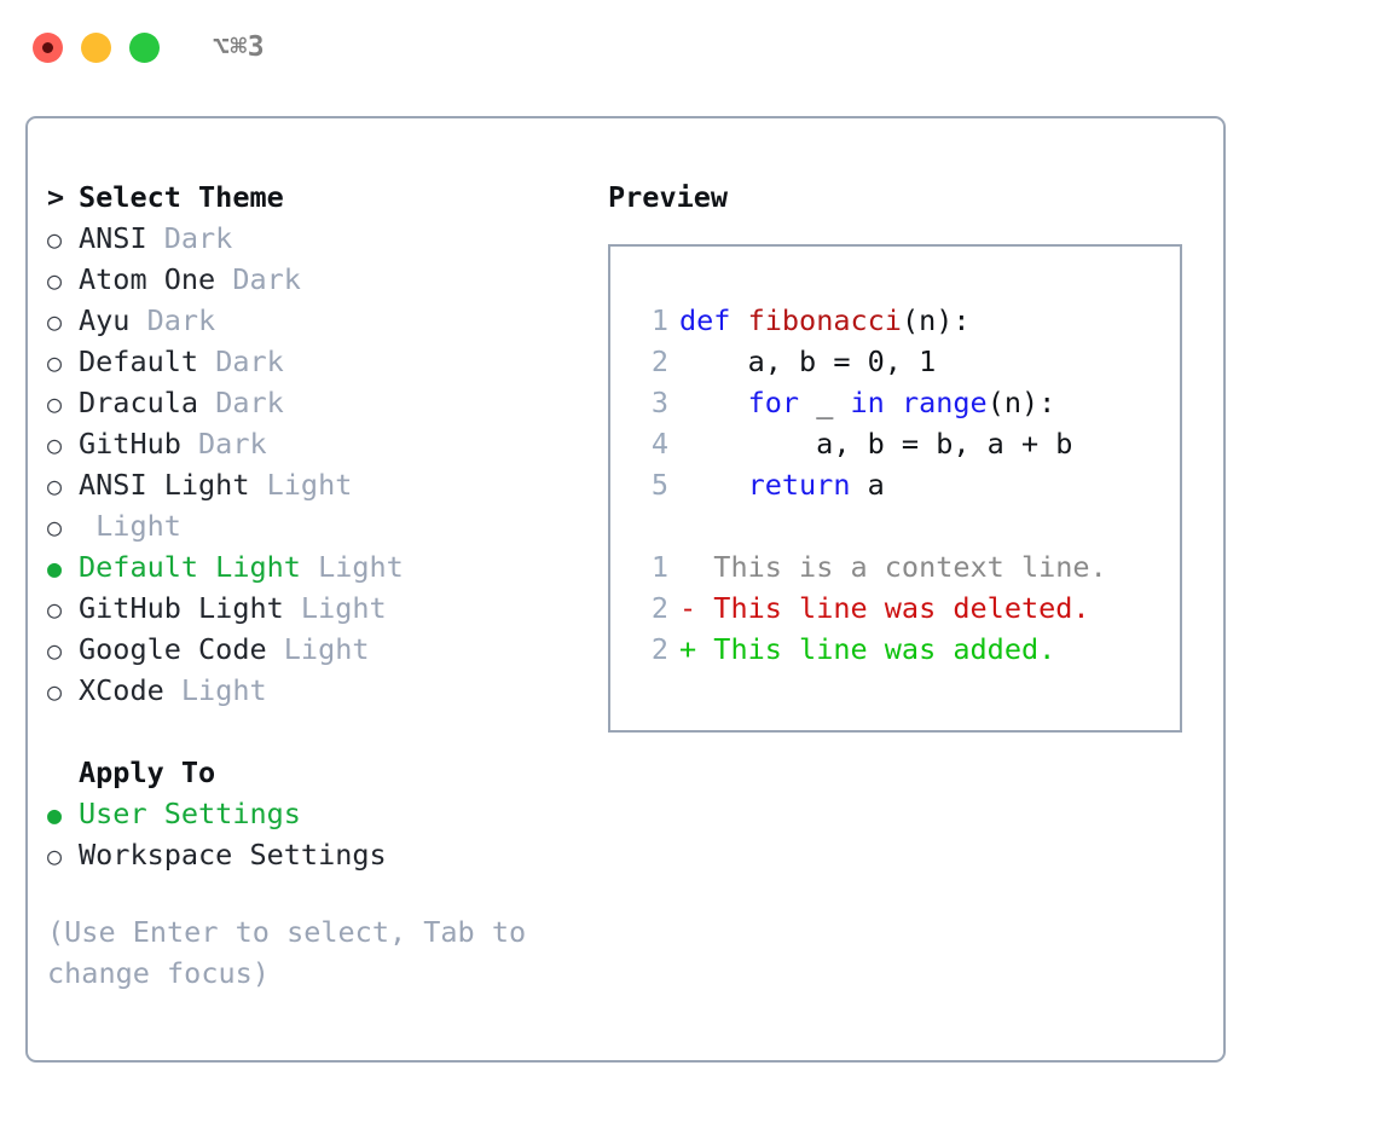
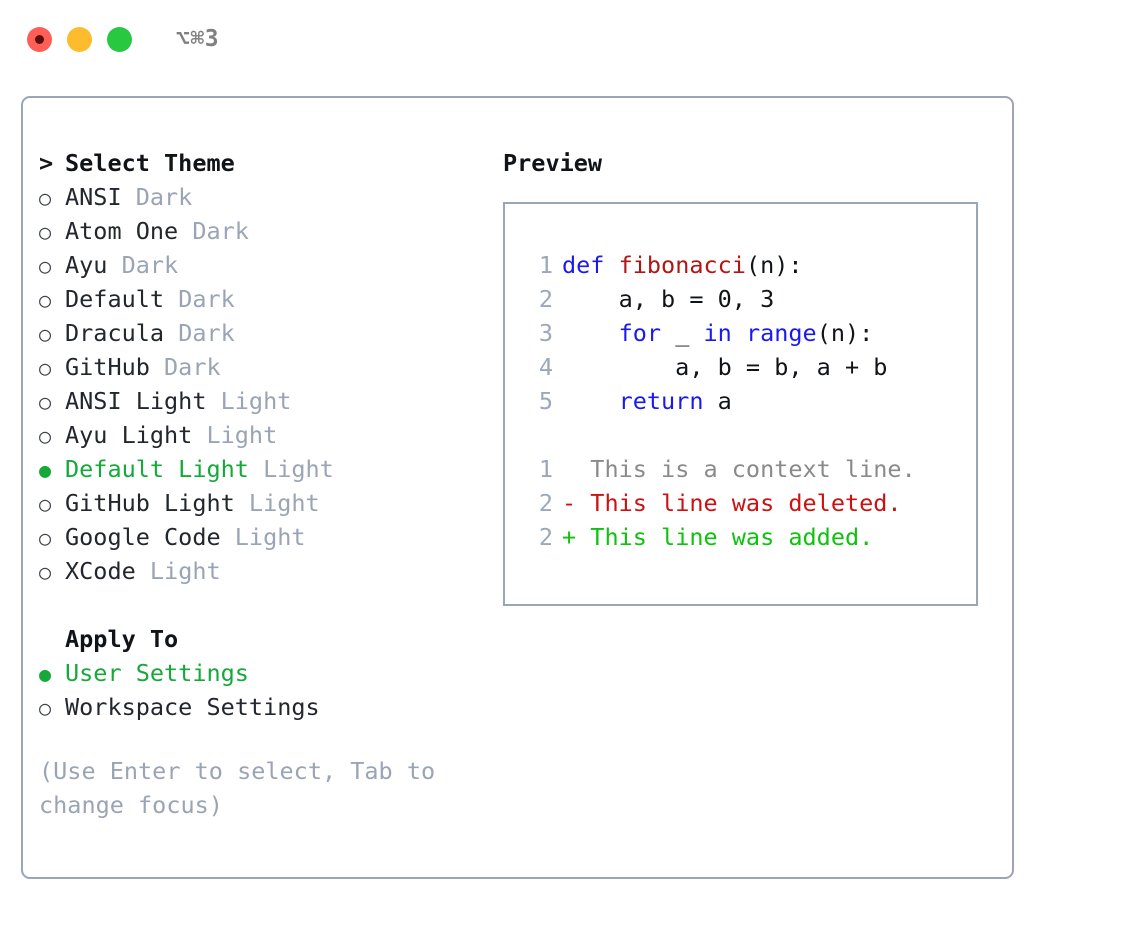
  ⌥⌘3
  >
  Select Theme
  ○
  ANSI
  Dark
  ○
  Atom One
  Dark
  ○
  Ayu
  Dark
  ○
  Default
  Dark
  ○
  Dracula
  Dark
  ○
  GitHub
  Dark
  ○
  ANSI Light
  Light
  ○
+ Ayu Light
  Light
  ●
  Default Light
  Light
  ○
  GitHub Light
  Light
  ○
  Google Code
  Light
  ○
  XCode
  Light
  Apply To
  ●
  User Settings
  ○
  Workspace Settings
  (Use Enter to select, Tab to
  change focus)
  Preview
  1
  def fibonacci(n):
  2
- a, b = 0, 1
+ a, b = 0, 3
  3
  for _ in range(n):
  4
  a, b = b, a + b
  5
  return a
  1
  This is a context line.
  2
  -
  This line was deleted.
  2
  +
  This line was added.
